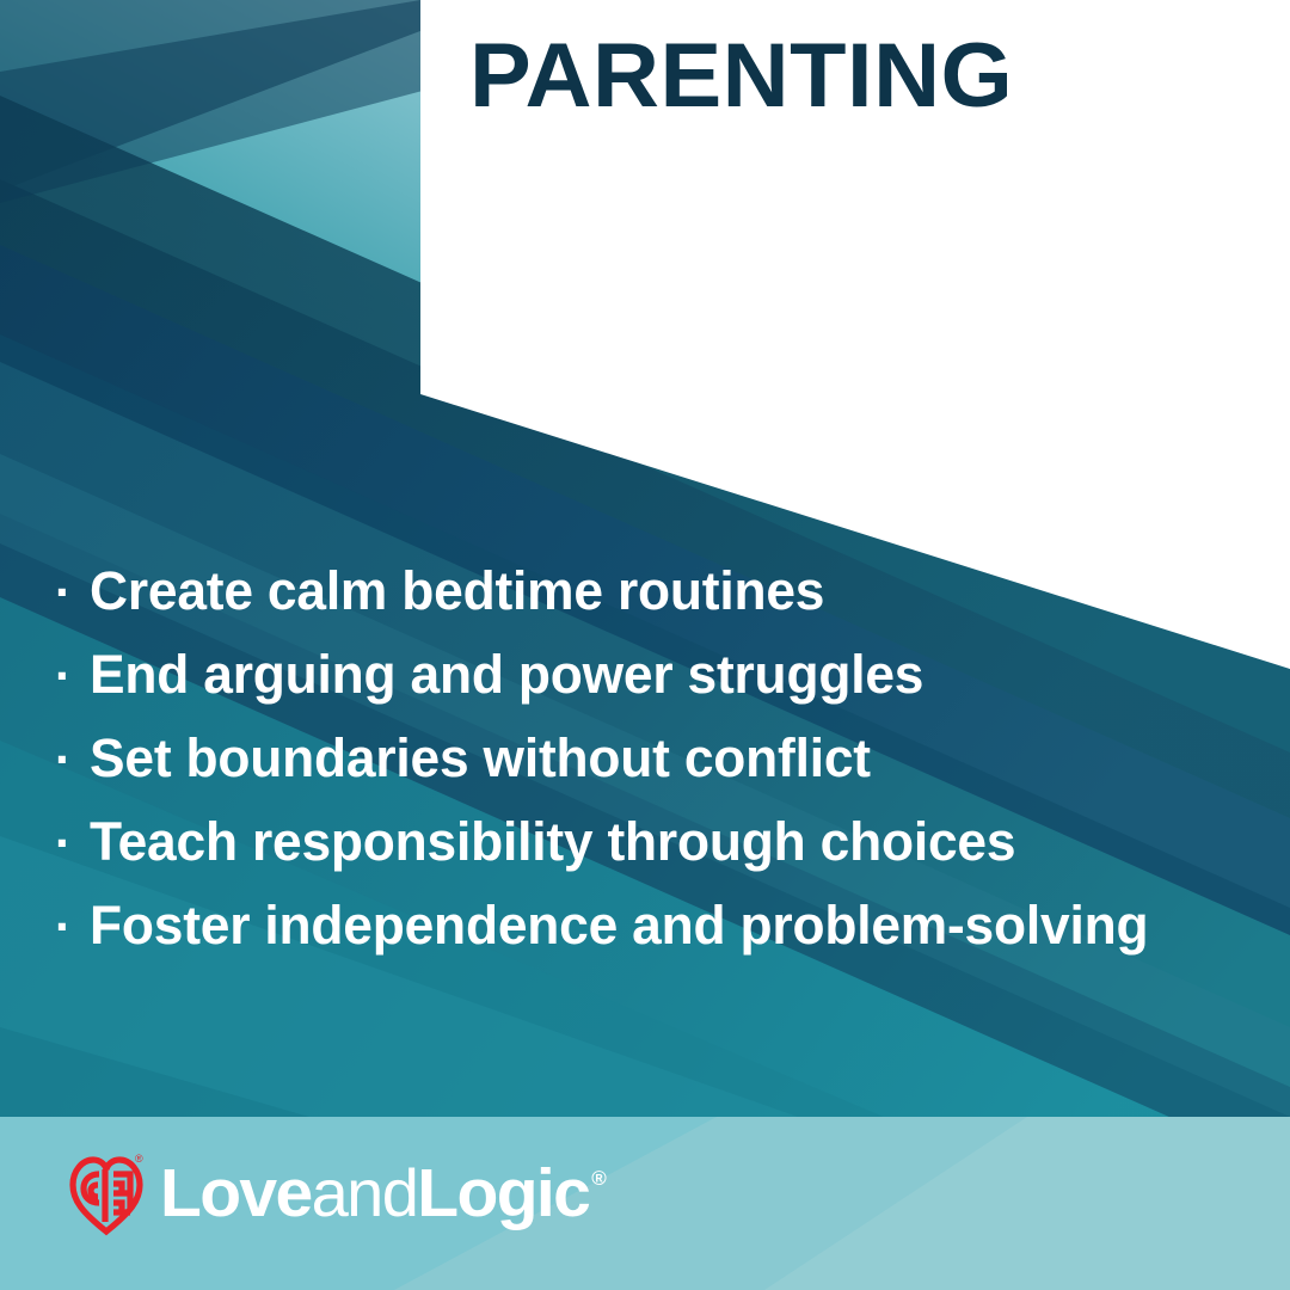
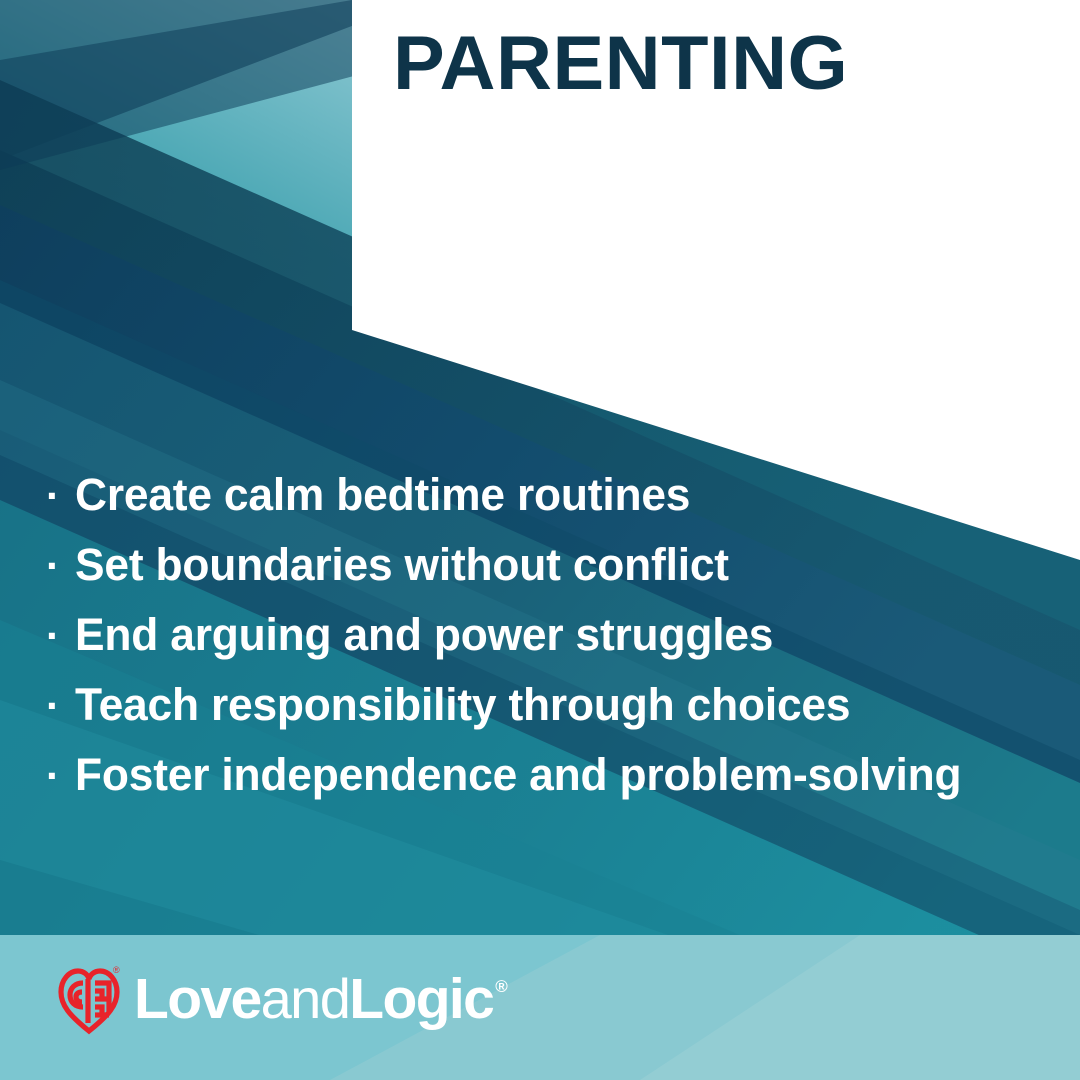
  PARENTING
  ·
  Create calm bedtime routines
  ·
- End arguing and power struggles
+ Set boundaries without conflict
  ·
- Set boundaries without conflict
+ End arguing and power struggles
  ·
  Teach responsibility through choices
  ·
  Foster independence and problem-solving
  ®
  Love
  and
  Logic
  ®
